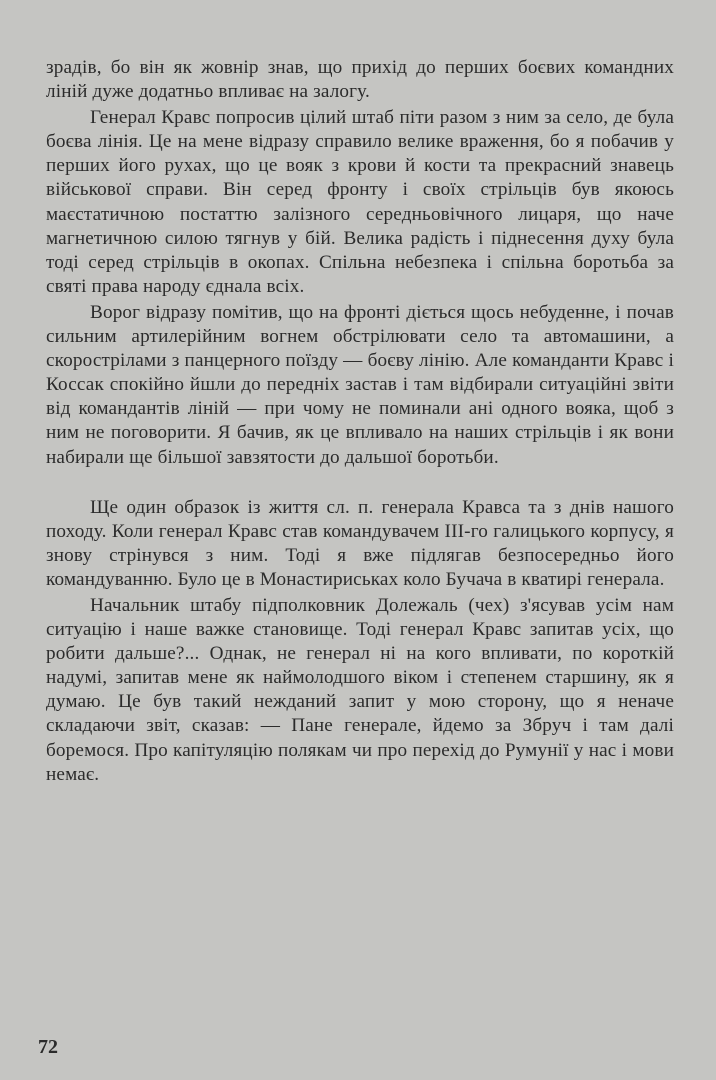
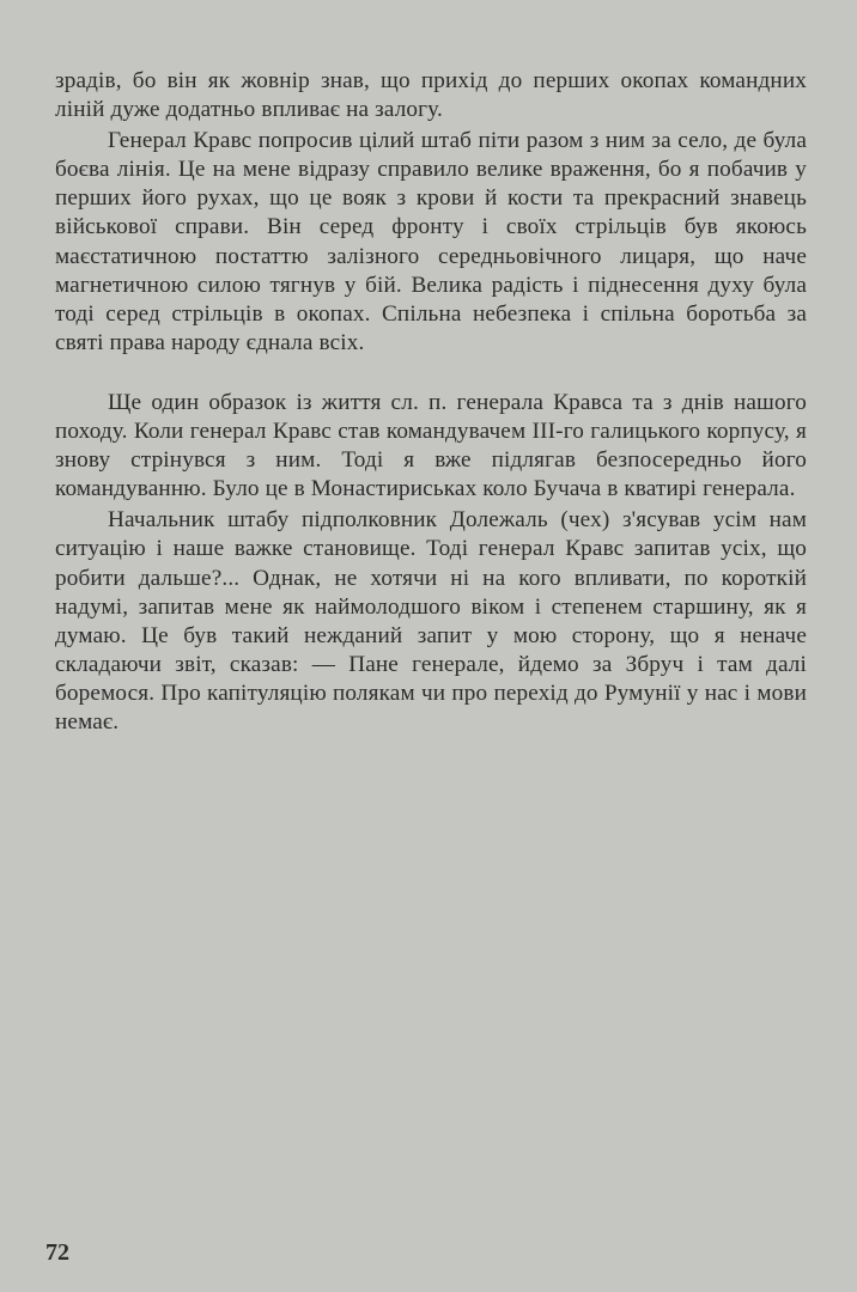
- зрадів, бо він як жовнір знав, що прихід до перших боєвих командних ліній дуже додатньо впливає на залогу.
+ зрадів, бо він як жовнір знав, що прихід до перших окопах командних ліній дуже додатньо впливає на залогу.
  Генерал Кравс попросив цілий штаб піти разом з ним за село, де була боєва лінія. Це на мене відразу справило велике враження, бо я побачив у перших його рухах, що це вояк з крови й кости та прекрасний знавець військової справи. Він серед фронту і своїх стрільців був якоюсь маєстатичною постаттю залізного середньовічного лицаря, що наче магнетичною силою тягнув у бій. Велика радість і піднесення духу була тоді серед стрільців в окопах. Спільна небезпека і спільна боротьба за святі права народу єднала всіх.
- Ворог відразу помітив, що на фронті діється щось небуденне, і почав сильним артилерійним вогнем обстрілювати село та автомашини, а скорострілами з панцерного поїзду — боєву лінію. Але команданти Кравс і Коссак спокійно йшли до передніх застав і там відбирали ситуаційні звіти від командантів ліній — при чому не поминали ані одного вояка, щоб з ним не поговорити. Я бачив, як це впливало на наших стрільців і як вони набирали ще більшої завзятости до дальшої боротьби.
  Ще один образок із життя сл. п. генерала Кравса та з днів нашого походу. Коли генерал Кравс став командувачем III-го галицького корпусу, я знову стрінувся з ним. Тоді я вже підлягав безпосередньо його командуванню. Було це в Монастириськах коло Бучача в кватирі генерала.
- Начальник штабу підполковник Долежаль (чех) з'ясував усім нам ситуацію і наше важке становище. Тоді генерал Кравс запитав усіх, що робити дальше?... Однак, не генерал ні на кого впливати, по короткій надумі, запитав мене як наймолодшого віком і степенем старшину, як я думаю. Це був такий нежданий запит у мою сторону, що я неначе складаючи звіт, сказав: — Пане генерале, йдемо за Збруч і там далі боремося. Про капітуляцію полякам чи про перехід до Румунії у нас і мови немає.
+ Начальник штабу підполковник Долежаль (чех) з'ясував усім нам ситуацію і наше важке становище. Тоді генерал Кравс запитав усіх, що робити дальше?... Однак, не хотячи ні на кого впливати, по короткій надумі, запитав мене як наймолодшого віком і степенем старшину, як я думаю. Це був такий нежданий запит у мою сторону, що я неначе складаючи звіт, сказав: — Пане генерале, йдемо за Збруч і там далі боремося. Про капітуляцію полякам чи про перехід до Румунії у нас і мови немає.
  72
